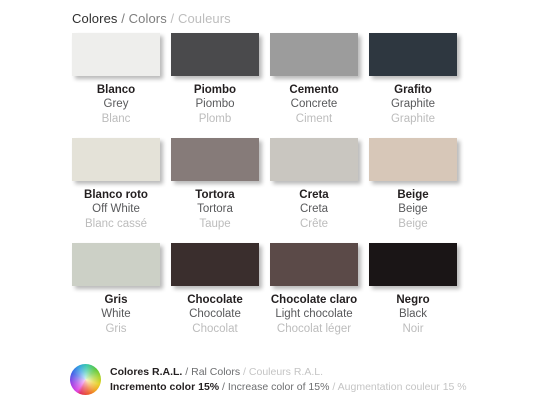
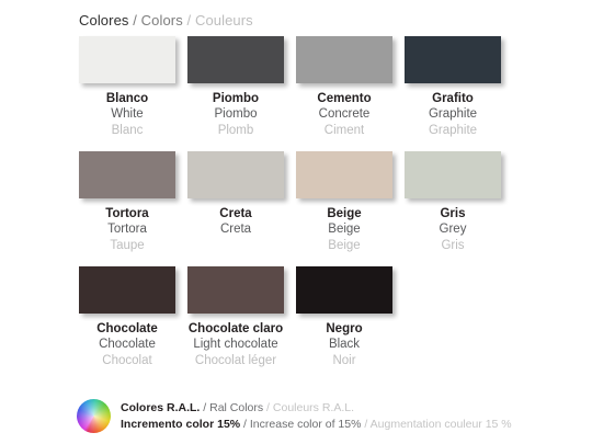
  Colores / Colors / Couleurs
  Blanco
- Grey
+ White
  Blanc
  Piombo
  Piombo
  Plomb
  Cemento
  Concrete
  Ciment
  Grafito
  Graphite
  Graphite
- Blanco roto
- Off White
- Blanc cassé
  Tortora
  Tortora
  Taupe
  Creta
  Creta
- Crête
  Beige
  Beige
  Beige
  Gris
- White
+ Grey
  Gris
  Chocolate
  Chocolate
  Chocolat
  Chocolate claro
  Light chocolate
  Chocolat léger
  Negro
  Black
  Noir
  Colores R.A.L. / Ral Colors / Couleurs R.A.L.
  Incremento color 15% / Increase color of 15% / Augmentation couleur 15 %
